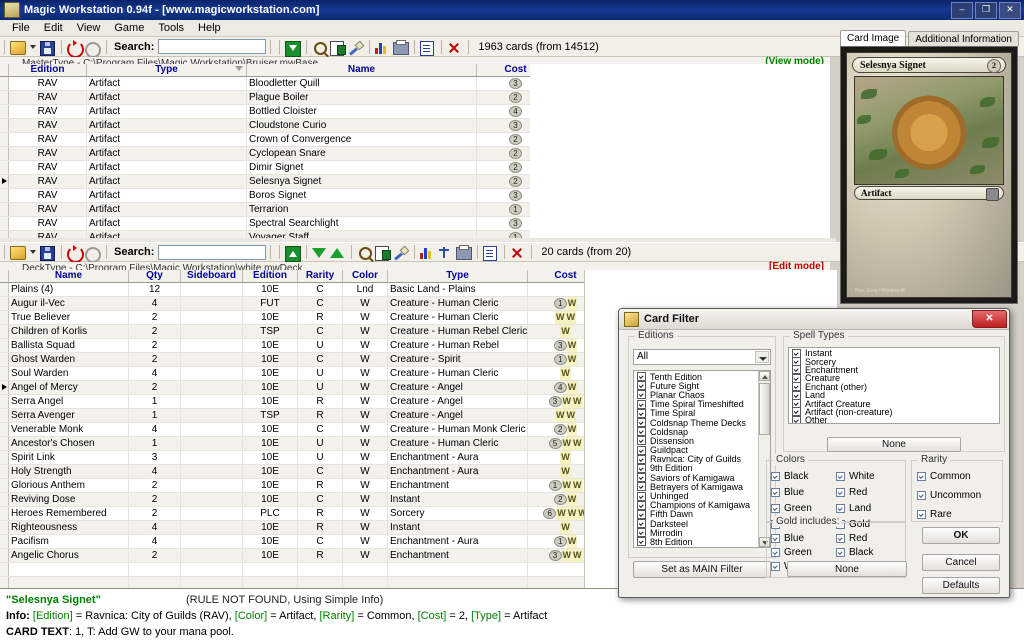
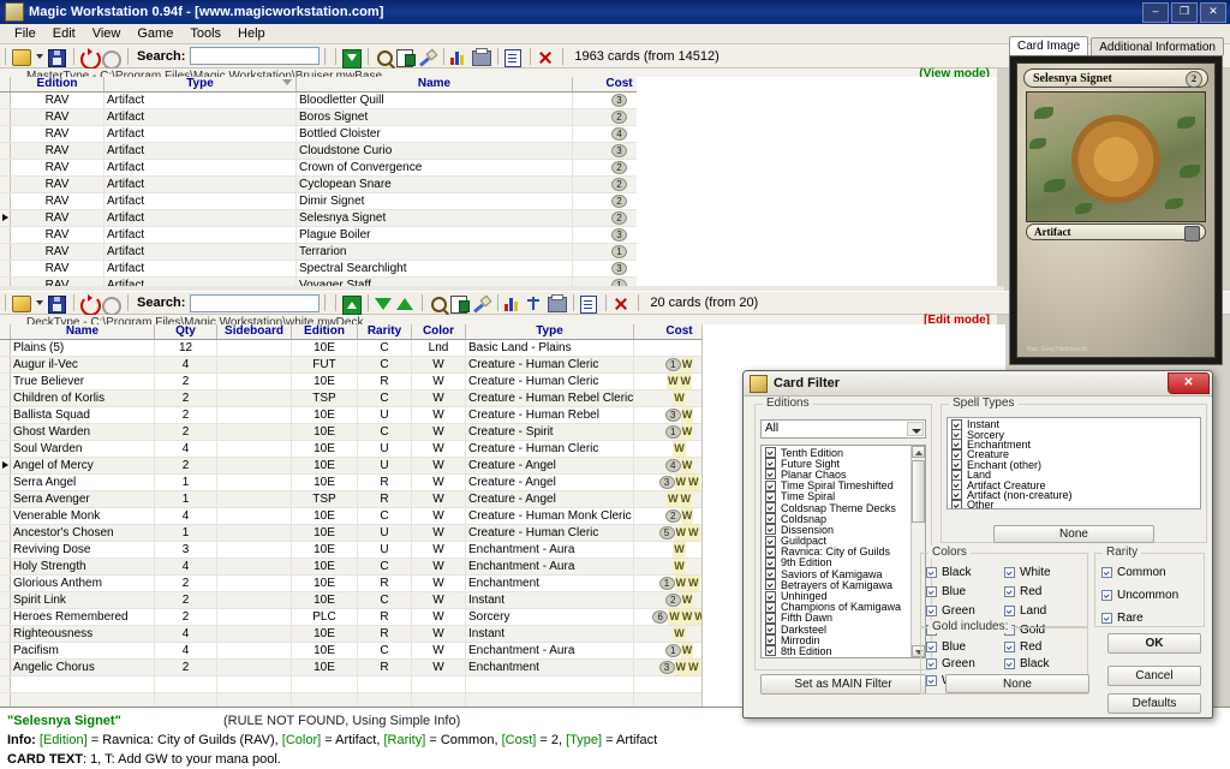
  Magic Workstation 0.94f - [www.magicworkstation.com]
  –
  ❐
  ✕
  File
  Edit
  View
  Game
  Tools
  Help
  Search:
  1963 cards (from 14512)
  (View mode)
  Edition
  Type
  Name
  Cost
  RAV
  Artifact
  Bloodletter Quill
  3
  RAV
  Artifact
- Plague Boiler
+ Boros Signet
  2
  RAV
  Artifact
  Bottled Cloister
  4
  RAV
  Artifact
  Cloudstone Curio
  3
  RAV
  Artifact
  Crown of Convergence
  2
  RAV
  Artifact
  Cyclopean Snare
  2
  RAV
  Artifact
  Dimir Signet
  2
  RAV
  Artifact
  Selesnya Signet
  2
  RAV
  Artifact
- Boros Signet
+ Plague Boiler
  3
  RAV
  Artifact
  Terrarion
  1
  RAV
  Artifact
  Spectral Searchlight
  3
  Search:
  20 cards (from 20)
  DeckType - C:\Program Files\Magic Workstation\white.mwDeck
  [Edit mode]
  Name
  Qty
  Sideboard
  Edition
  Rarity
  Color
  Type
  Cost
- Plains (4)
+ Plains (5)
  12
  10E
  C
  Lnd
  Basic Land - Plains
  Augur il-Vec
  4
  FUT
  C
  W
  Creature - Human Cleric
  1 W
  True Believer
  2
  10E
  R
  W
  Creature - Human Cleric
  W W
  Children of Korlis
  2
  TSP
  C
  W
  Creature - Human Rebel Cleric
  W
  Ballista Squad
  2
  10E
  U
  W
  Creature - Human Rebel
  3 W
  Ghost Warden
  2
  10E
  C
  W
  Creature - Spirit
  1 W
  Soul Warden
  4
  10E
  U
  W
  Creature - Human Cleric
  W
  Angel of Mercy
  2
  10E
  U
  W
  Creature - Angel
  4 W
  Serra Angel
  1
  10E
  R
  W
  Creature - Angel
  3 W W
  Serra Avenger
  1
  TSP
  R
  W
  Creature - Angel
  W W
  Venerable Monk
  4
  10E
  C
  W
  Creature - Human Monk Cleric
  2 W
  Ancestor's Chosen
  1
  10E
  U
  W
  Creature - Human Cleric
  5 W W
- Spirit Link
+ Reviving Dose
  3
  10E
  U
  W
  Enchantment - Aura
  W
  Holy Strength
  4
  10E
  C
  W
  Enchantment - Aura
  W
  Glorious Anthem
  2
  10E
  R
  W
  Enchantment
  1 W W
- Reviving Dose
+ Spirit Link
  2
  10E
  C
  W
  Instant
  2 W
  Heroes Remembered
  2
  PLC
  R
  W
  Sorcery
  6 W W W
  Righteousness
  4
  10E
  R
  W
  Instant
  W
  Pacifism
  4
  10E
  C
  W
  Enchantment - Aura
  1 W
  Angelic Chorus
  2
  10E
  R
  W
  Enchantment
  3 W W
  "Selesnya Signet"
  (RULE NOT FOUND, Using Simple Info)
  Info: [Edition] = Ravnica: City of Guilds (RAV), [Color] = Artifact, [Rarity] = Common, [Cost] = 2, [Type] = Artifact
  CARD TEXT: 1, T: Add GW to your mana pool.
  Card Image
  Additional Information
  Selesnya Signet
  2
  Artifact
  Card Filter
  ✕
  Editions
  All
  Tenth Edition
  Future Sight
  Planar Chaos
  Time Spiral Timeshifted
  Time Spiral
  Coldsnap Theme Decks
  Coldsnap
  Dissension
  Guildpact
  Ravnica: City of Guilds
  9th Edition
  Saviors of Kamigawa
  Betrayers of Kamigawa
  Unhinged
  Champions of Kamigawa
  Fifth Dawn
  Darksteel
  Mirrodin
  8th Edition
  Set as MAIN Filter
  Spell Types
  Instant
  Sorcery
  Enchantment
  Creature
  Enchant (other)
  Land
  Artifact Creature
  Artifact (non-creature)
  Other
  None
  Colors
  Black
  White
  Blue
  Red
  Green
  Land
  Gold
  Gold includes:
  Blue
  Red
  Green
  Black
  None
  Rarity
  Common
  Uncommon
  Rare
  OK
  Cancel
  Defaults
